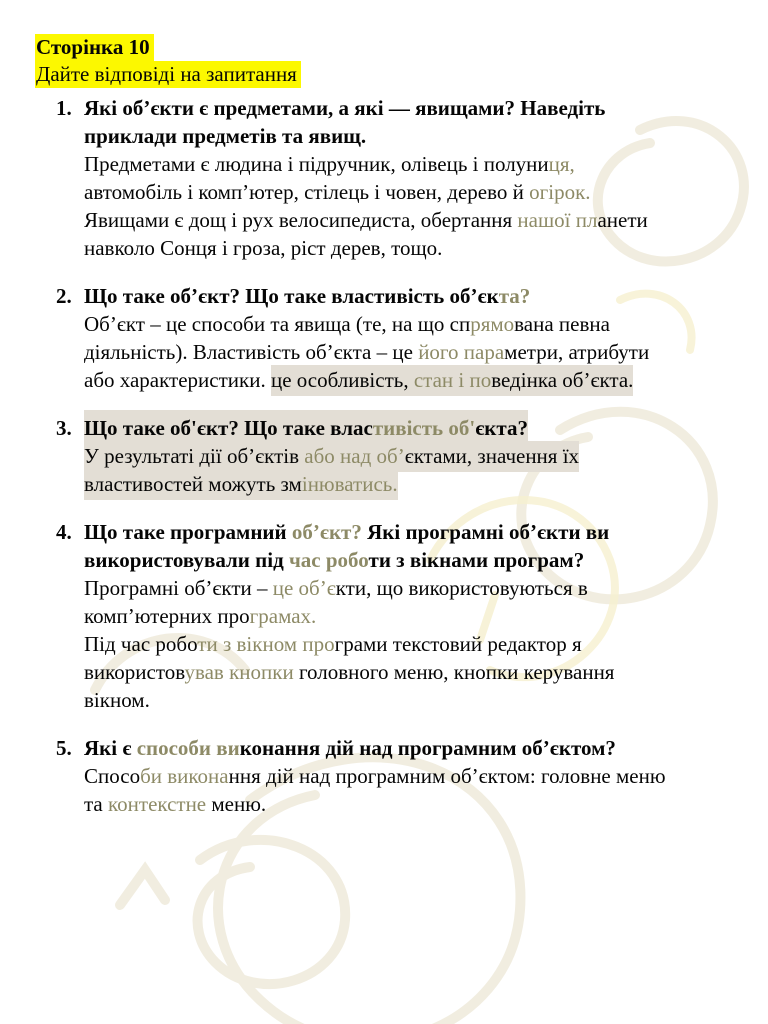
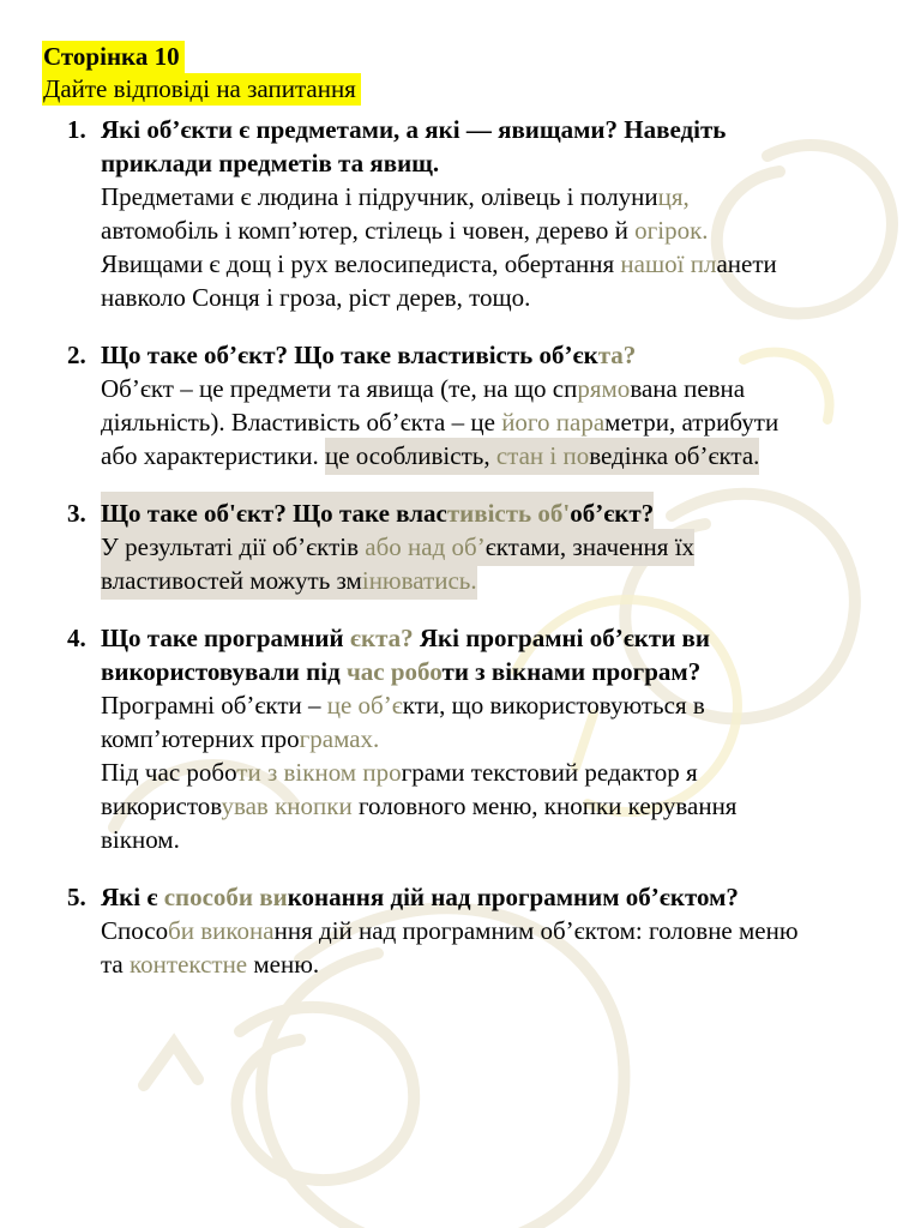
  Сторінка 10
  Дайте відповіді на запитання
  1.
  Які об’єкти є предметами, а які — явищами? Наведіть
  приклади предметів та явищ.
  Предметами є людина і підручник, олівець і полуниця,
  автомобіль і комп’ютер, стілець і човен, дерево й огірок.
  Явищами є дощ і рух велосипедиста, обертання нашої планети
  навколо Сонця і гроза, ріст дерев, тощо.
  2.
  Що таке об’єкт? Що таке властивість об’єкта?
- Об’єкт – це способи та явища (те, на що спрямована певна
+ Об’єкт – це предмети та явища (те, на що спрямована певна
  діяльність). Властивість об’єкта – це його параметри, атрибути
  або характеристики. це особливість, стан і поведінка об’єкта.
  3.
- Що таке об'єкт? Що таке властивість об'єкта?
+ Що таке об'єкт? Що таке властивість об'об’єкт?
  У результаті дії об’єктів або над об’єктами, значення їх
  властивостей можуть змінюватись.
  4.
- Що таке програмний об’єкт? Які програмні об’єкти ви
+ Що таке програмний єкта? Які програмні об’єкти ви
  використовували під час роботи з вікнами програм?
  Програмні об’єкти – це об’єкти, що використовуються в
  комп’ютерних програмах.
  Під час роботи з вікном програми текстовий редактор я
  використовував кнопки головного меню, кнопки керування
  вікном.
  5.
  Які є способи виконання дій над програмним об’єктом?
  Способи виконання дій над програмним об’єктом: головне меню
  та контекстне меню.
